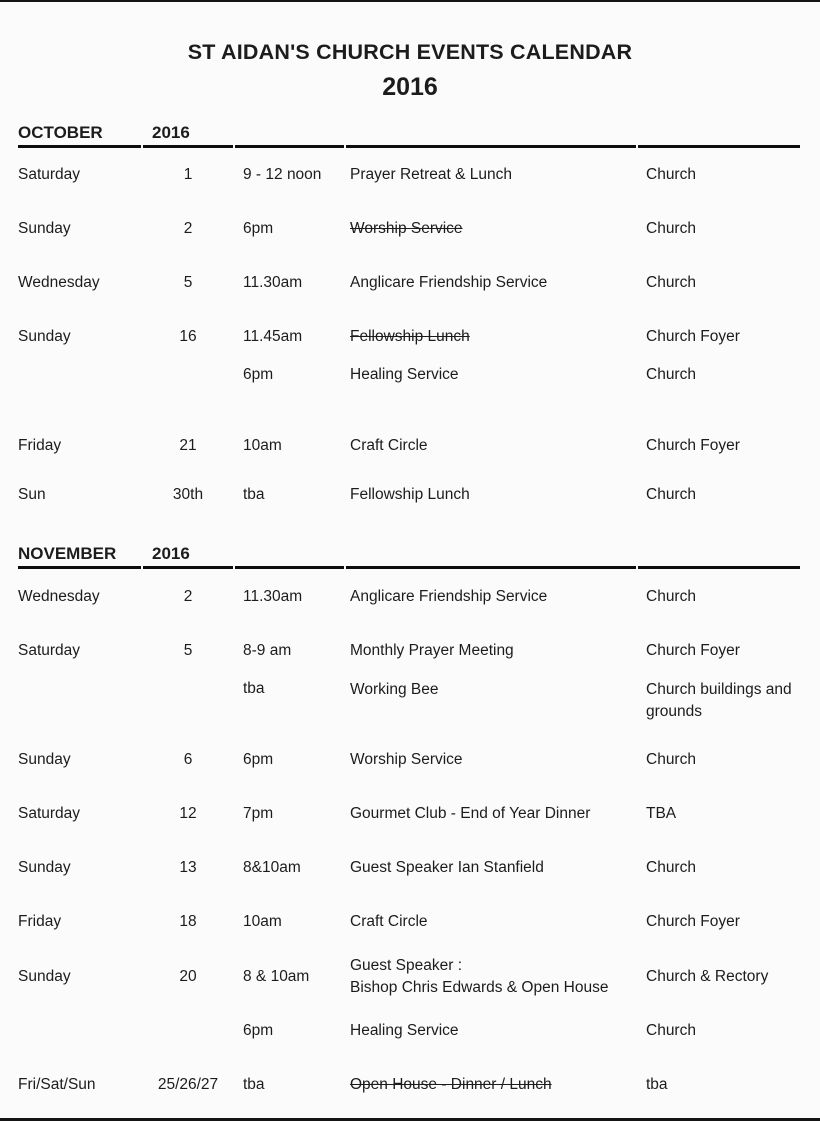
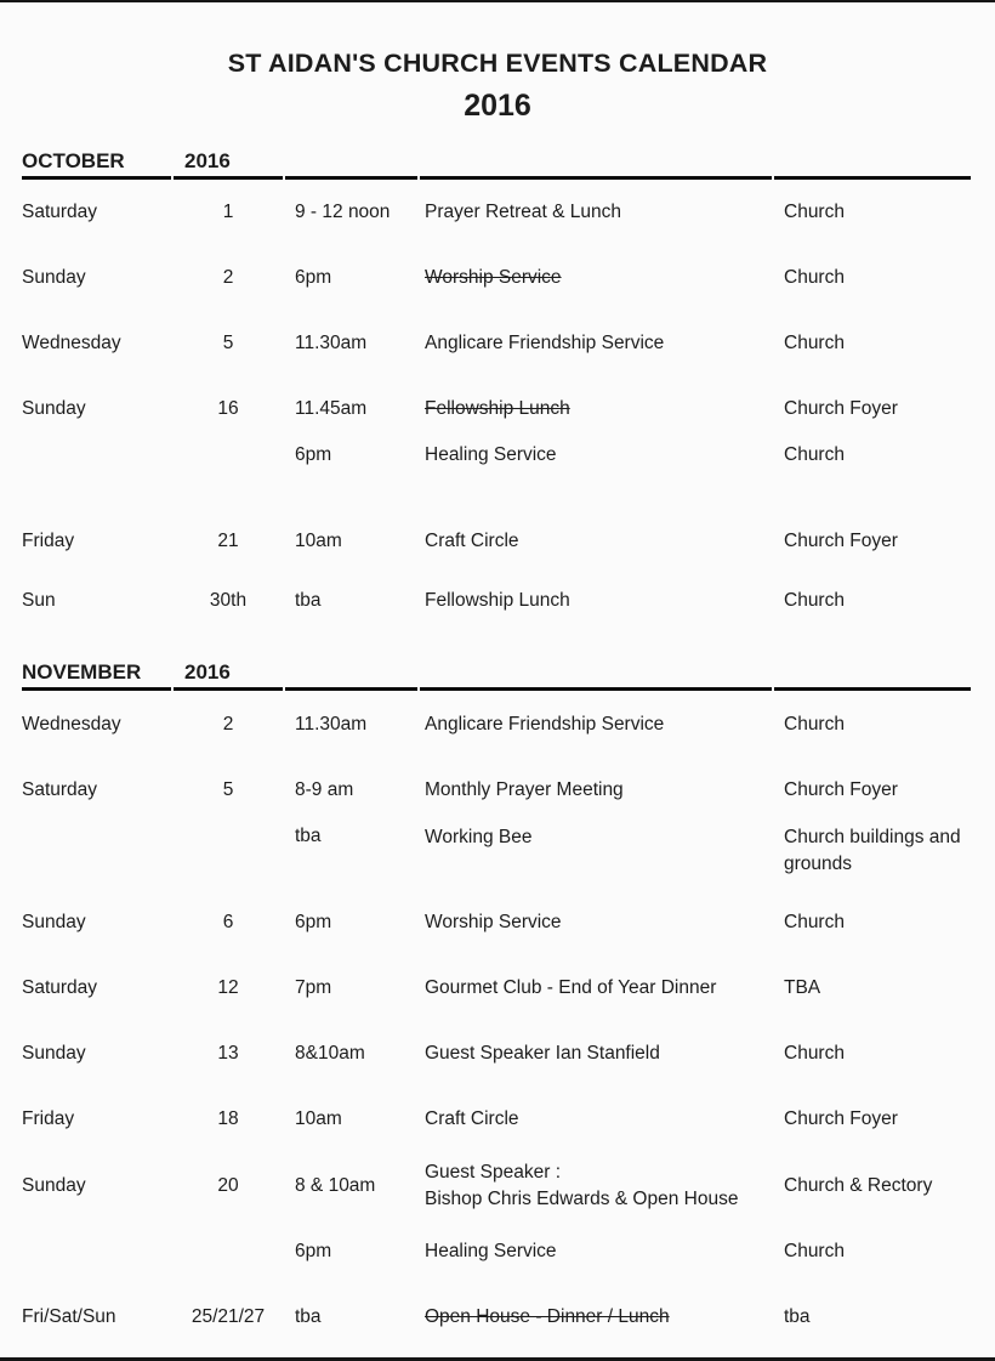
  ST AIDAN'S CHURCH EVENTS CALENDAR
  2016
  OCTOBER
  2016
  Saturday
  1
  9 - 12 noon
  Prayer Retreat & Lunch
  Church
  Sunday
  2
  6pm
  Worship Service
  Church
  Wednesday
  5
  11.30am
  Anglicare Friendship Service
  Church
  Sunday
  16
  11.45am
  Fellowship Lunch
  Church Foyer
  6pm
  Healing Service
  Church
  Friday
  21
  10am
  Craft Circle
  Church Foyer
  Sun
  30th
  tba
  Fellowship Lunch
  Church
  NOVEMBER
  2016
  Wednesday
  2
  11.30am
  Anglicare Friendship Service
  Church
  Saturday
  5
  8-9 am
  Monthly Prayer Meeting
  Church Foyer
  tba
  Working Bee
  Church buildings and grounds
  Sunday
  6
  6pm
  Worship Service
  Church
  Saturday
  12
  7pm
  Gourmet Club - End of Year Dinner
  TBA
  Sunday
  13
  8&10am
  Guest Speaker Ian Stanfield
  Church
  Friday
  18
  10am
  Craft Circle
  Church Foyer
  Sunday
  20
  8 & 10am
  Guest Speaker :
  Bishop Chris Edwards & Open House
  Church & Rectory
  6pm
  Healing Service
  Church
  Fri/Sat/Sun
- 25/26/27
+ 25/21/27
  tba
  Open House - Dinner / Lunch
  tba
